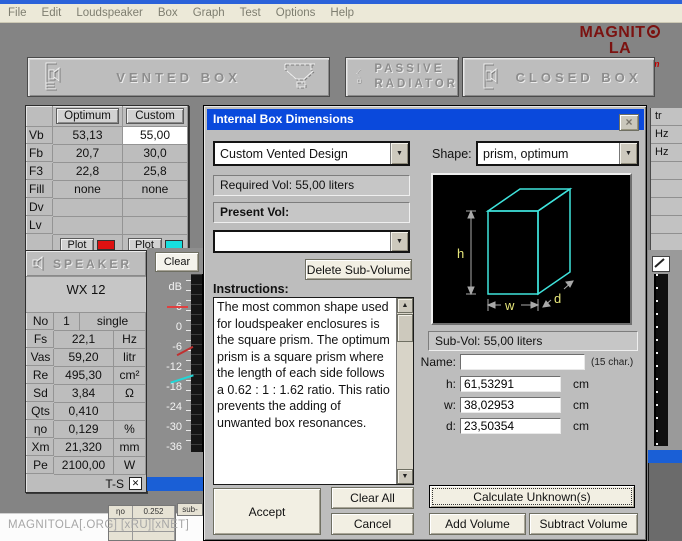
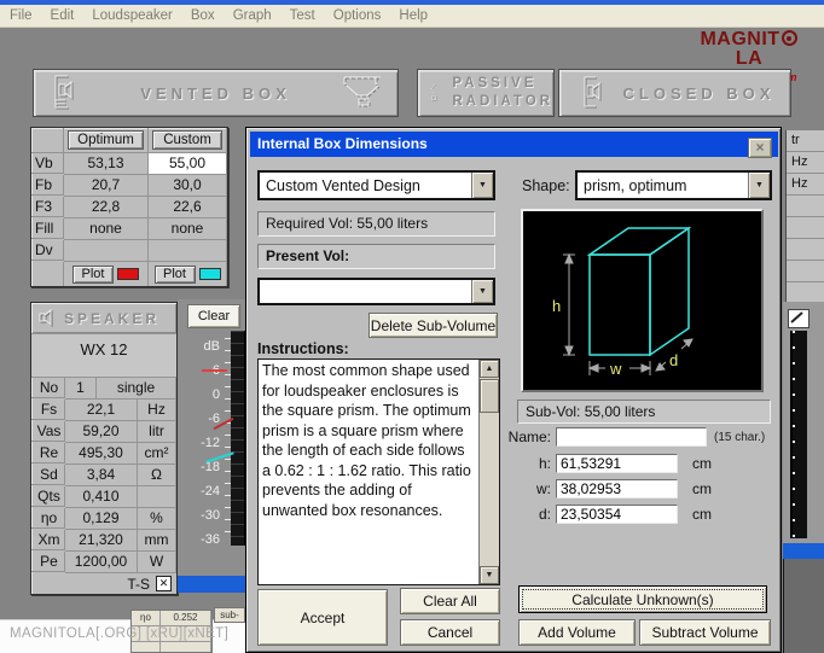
  File
  Edit
  Loudspeaker
  Box
  Graph
  Test
  Options
  Help
  MAGNITLA
  VENTED BOX
  PASSIVE
  RADIATOR
  CLOSED BOX
  Optimum
  Custom
  Vb
  53,13
  55,00
  Fb
  20,7
  30,0
  F3
  22,8
- 25,8
+ 22,6
  Fill
  none
  none
  Dv
- Lv
  Plot
  Plot
  SPEAKER
  WX 12
  No
  1
  single
  Fs
  22,1
  Hz
  Vas
  59,20
  litr
  Re
  495,30
  cm²
  Sd
  3,84
  Ω
  Qts
  0,410
  ηo
  0,129
  %
  Xm
  21,320
  mm
  Pe
- 2100,00
+ 1200,00
  W
  T-S
  ✕
  Clear
  dB
  0
  -6
  -12
  -18
  -24
  -30
  -36
  tr
  Hz
  Hz
  ηo
  0.252
  sub-
  MAGNITOLA[.ORG] [xRU][xNET]
  Internal Box Dimensions
  ×
  Custom Vented Design
  Required Vol: 55,00 liters
  Present Vol:
  Delete Sub-Volume
  Instructions:
  The most common shape used for loudspeaker enclosures is the square prism. The optimum prism is a square prism where the length of each side follows a 0.62 : 1 : 1.62 ratio. This ratio prevents the adding of unwanted box resonances.
  Shape:
  prism, optimum
  h
  w
  d
  Sub-Vol: 55,00 liters
  Name:
  (15 char.)
  h:
  61,53291
  cm
  w:
  38,02953
  cm
  d:
  23,50354
  cm
  Accept
  Clear All
  Cancel
  Calculate Unknown(s)
  Add Volume
  Subtract Volume
